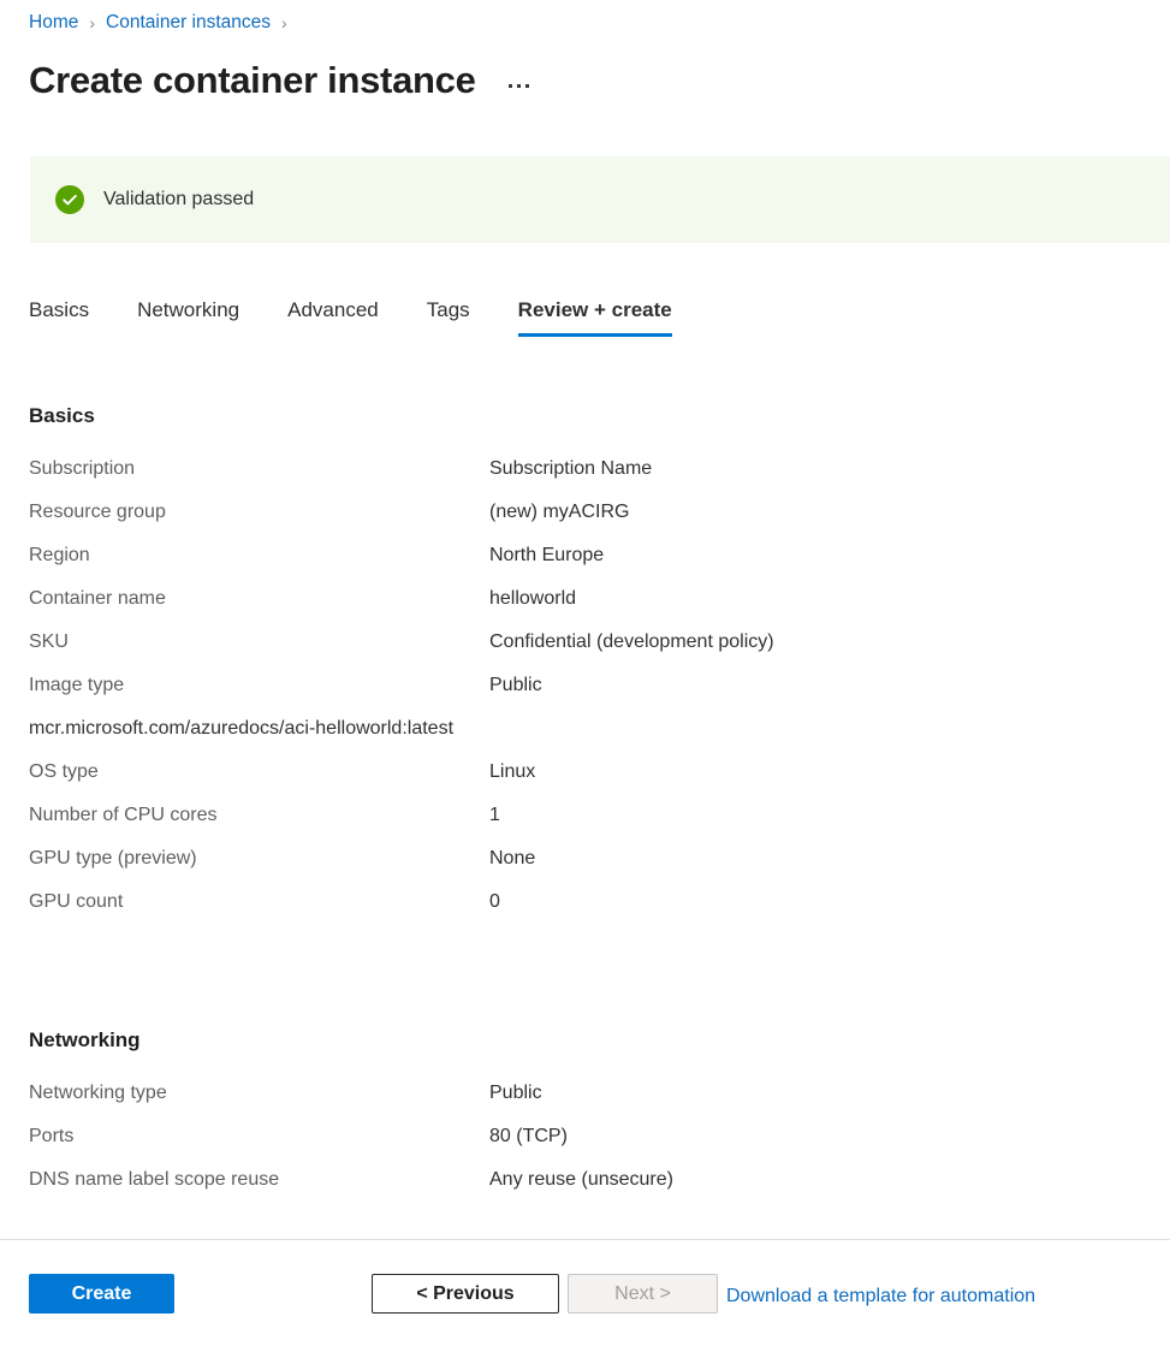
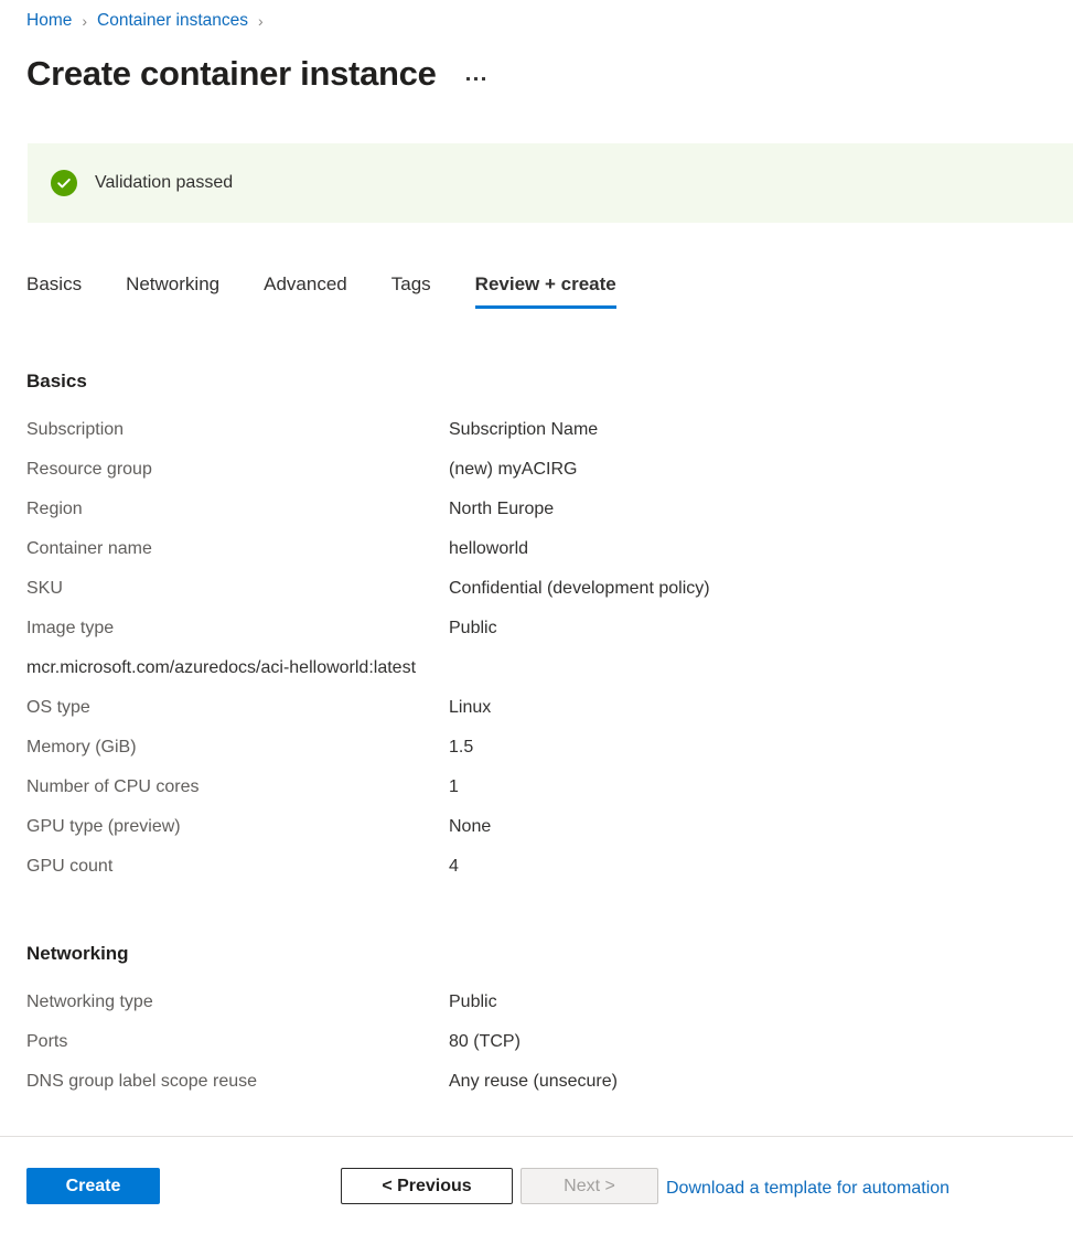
  Home
  ›
  Container instances
  ›
  Create container instance
  Validation passed
  Basics
  Networking
  Advanced
  Tags
  Review + create
  Basics
  Subscription
  Subscription Name
  Resource group
  (new) myACIRG
  Region
  North Europe
  Container name
  helloworld
  SKU
  Confidential (development policy)
  Image type
  Public
  mcr.microsoft.com/azuredocs/aci-helloworld:latest
  OS type
  Linux
+ Memory (GiB)
+ 1.5
  Number of CPU cores
  1
  GPU type (preview)
  None
  GPU count
- 0
+ 4
  Networking
  Networking type
  Public
  Ports
  80 (TCP)
- DNS name label scope reuse
+ DNS group label scope reuse
  Any reuse (unsecure)
  Create
  < Previous
  Next >
  Download a template for automation
